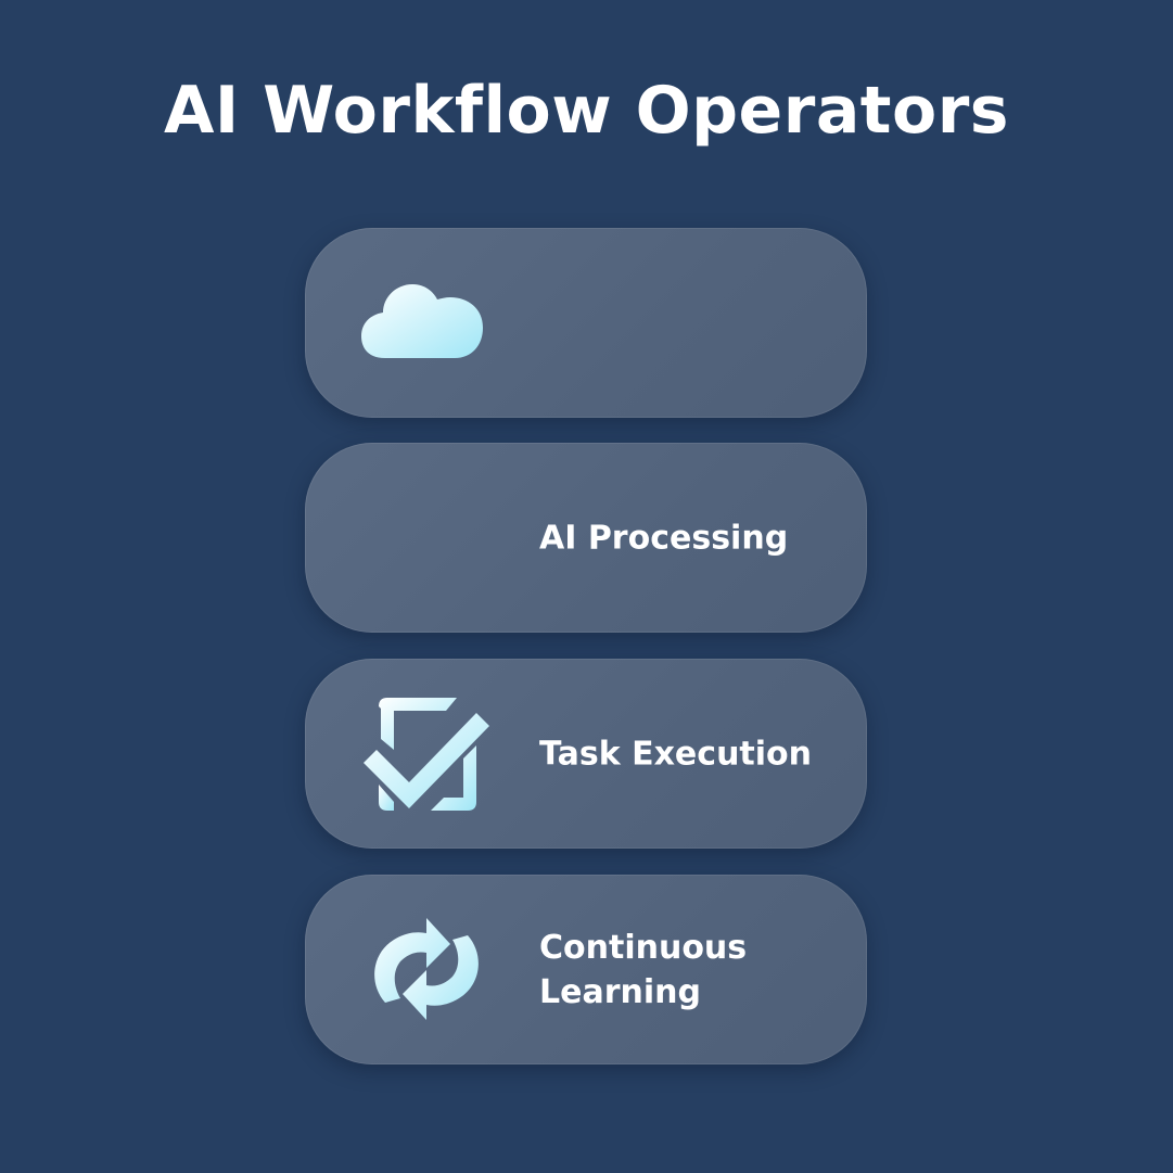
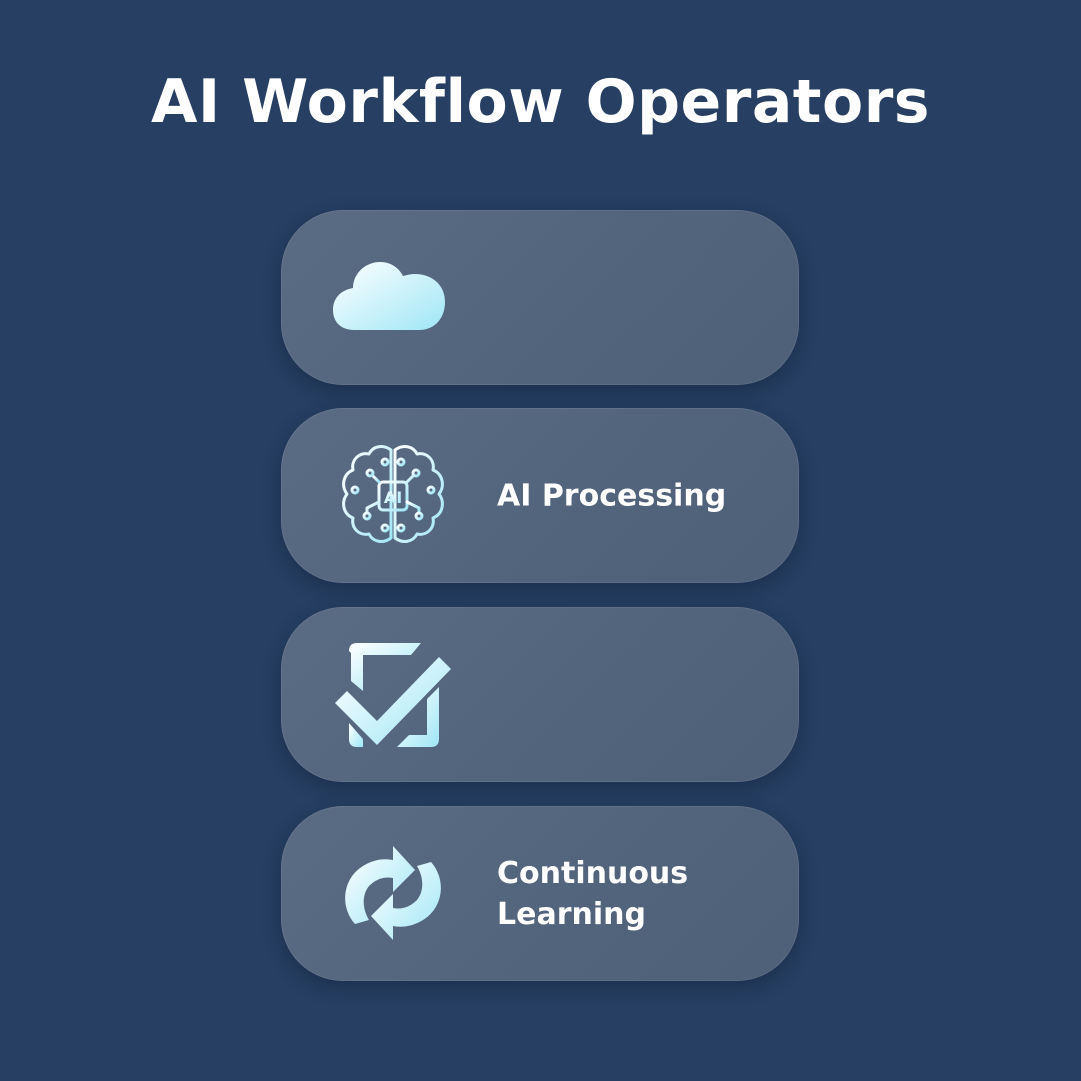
  AI Workflow Operators
+ AI
  AI Processing
- Task Execution
  Continuous
  Learning
